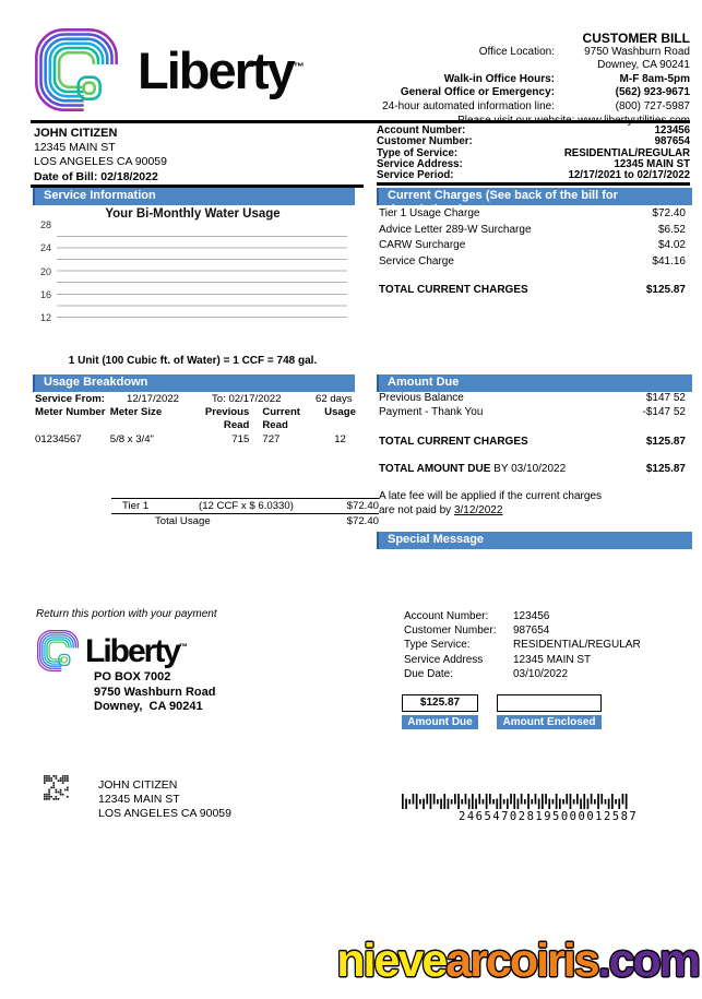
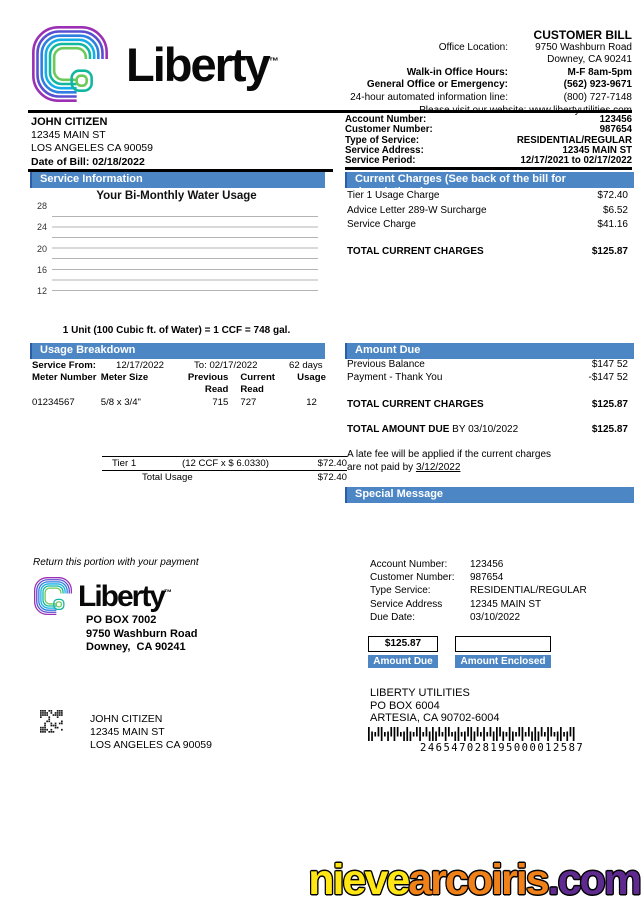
  Liberty™
  CUSTOMER BILL
  Office Location:
  9750 Washburn Road
  Downey, CA 90241
  Walk-in Office Hours:
  M-F 8am-5pm
  General Office or Emergency:
  (562) 923-9671
  24-hour automated information line:
- (800) 727-5987
+ (800) 727-7148
  JOHN CITIZEN
  12345 MAIN ST
  LOS ANGELES CA 90059
  Date of Bill: 02/18/2022
  Account Number:
  123456
  Customer Number:
  987654
  Type of Service:
  RESIDENTIAL/REGULAR
  Service Address:
  12345 MAIN ST
  Service Period:
  12/17/2021 to 02/17/2022
  Service Information
  Your Bi-Monthly Water Usage
  12
  16
  20
  24
  28
  1 Unit (100 Cubic ft. of Water) = 1 CCF = 748 gal.
  Current Charges (See back of the bill for descriptions)
  Tier 1 Usage Charge
  $72.40
  Advice Letter 289-W Surcharge
  $6.52
- CARW Surcharge
- $4.02
  Service Charge
  $41.16
  TOTAL CURRENT CHARGES
  $125.87
  Usage Breakdown
  Service From:
  12/17/2022
  To: 02/17/2022
  62 days
  Meter Number
  Meter Size
  Previous Read
  Current Read
  Usage
  01234567
  5/8 x 3/4"
  715
  727
  12
  Tier 1
  (12 CCF x $ 6.0330)
  $72.40
  Total Usage
  $72.40
  Amount Due
  Previous Balance
  $147 52
  Payment - Thank You
  -$147 52
  TOTAL CURRENT CHARGES
  $125.87
  TOTAL AMOUNT DUE BY 03/10/2022
  $125.87
  A late fee will be applied if the current charges
  are not paid by 3/12/2022
  Special Message
  Return this portion with your payment
  Liberty™
  PO BOX 7002
  9750 Washburn Road
  Downey, CA 90241
  Account Number:
  123456
  Customer Number:
  987654
  Type Service:
  RESIDENTIAL/REGULAR
  Service Address
  12345 MAIN ST
  Due Date:
  03/10/2022
  $125.87
  Amount Due
  Amount Enclosed
+ LIBERTY UTILITIES
+ PO BOX 6004
+ ARTESIA, CA 90702-6004
  246547028195000012587
  JOHN CITIZEN
  12345 MAIN ST
  LOS ANGELES CA 90059
  nievearcoiris.com
